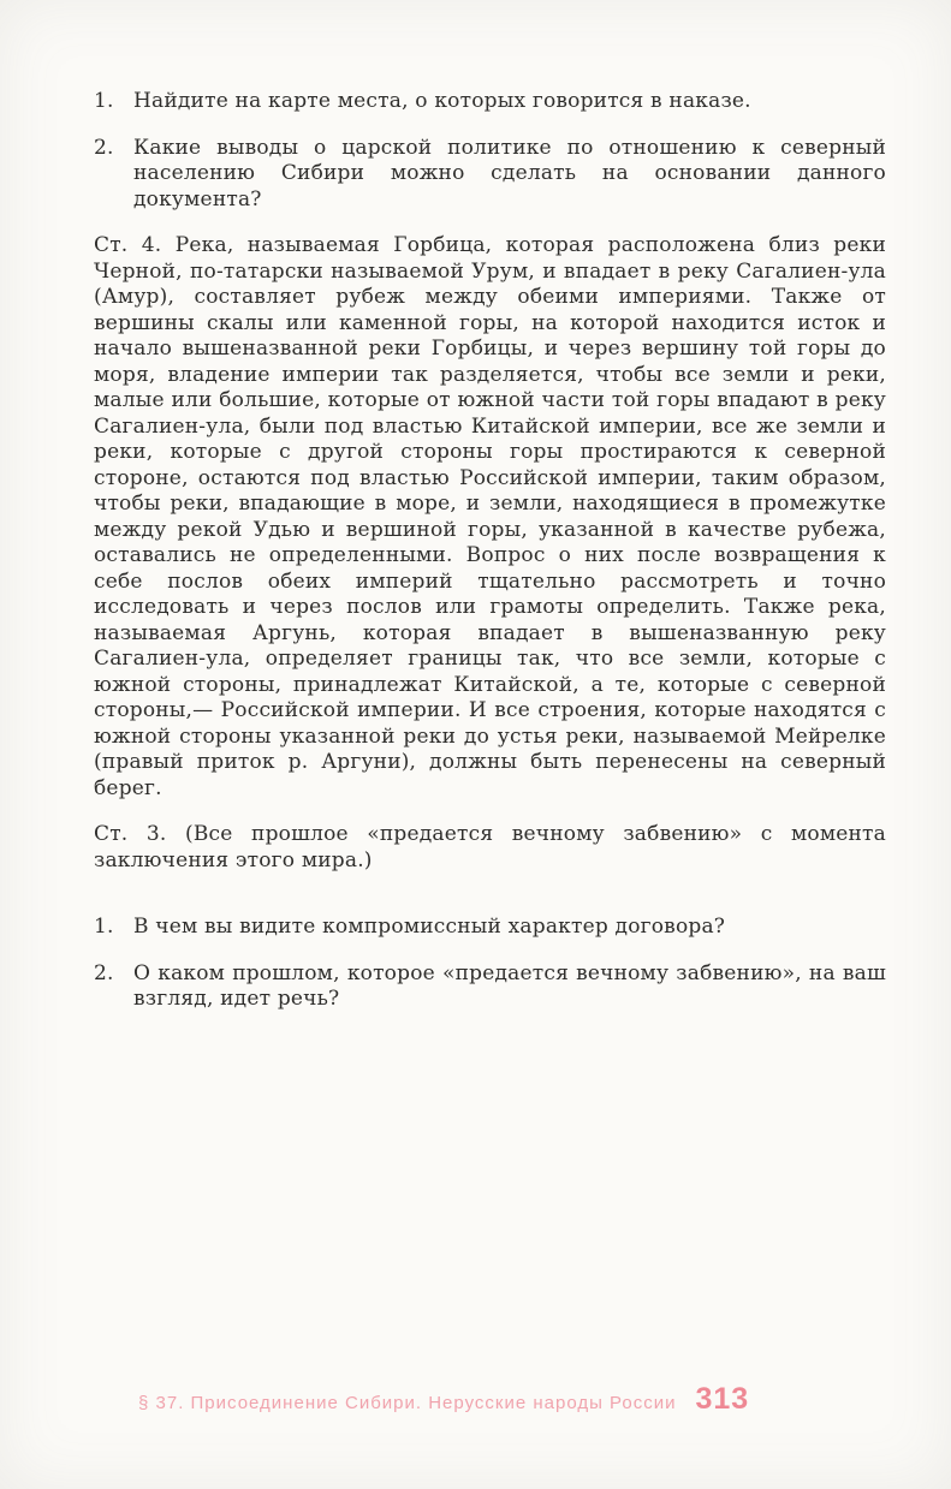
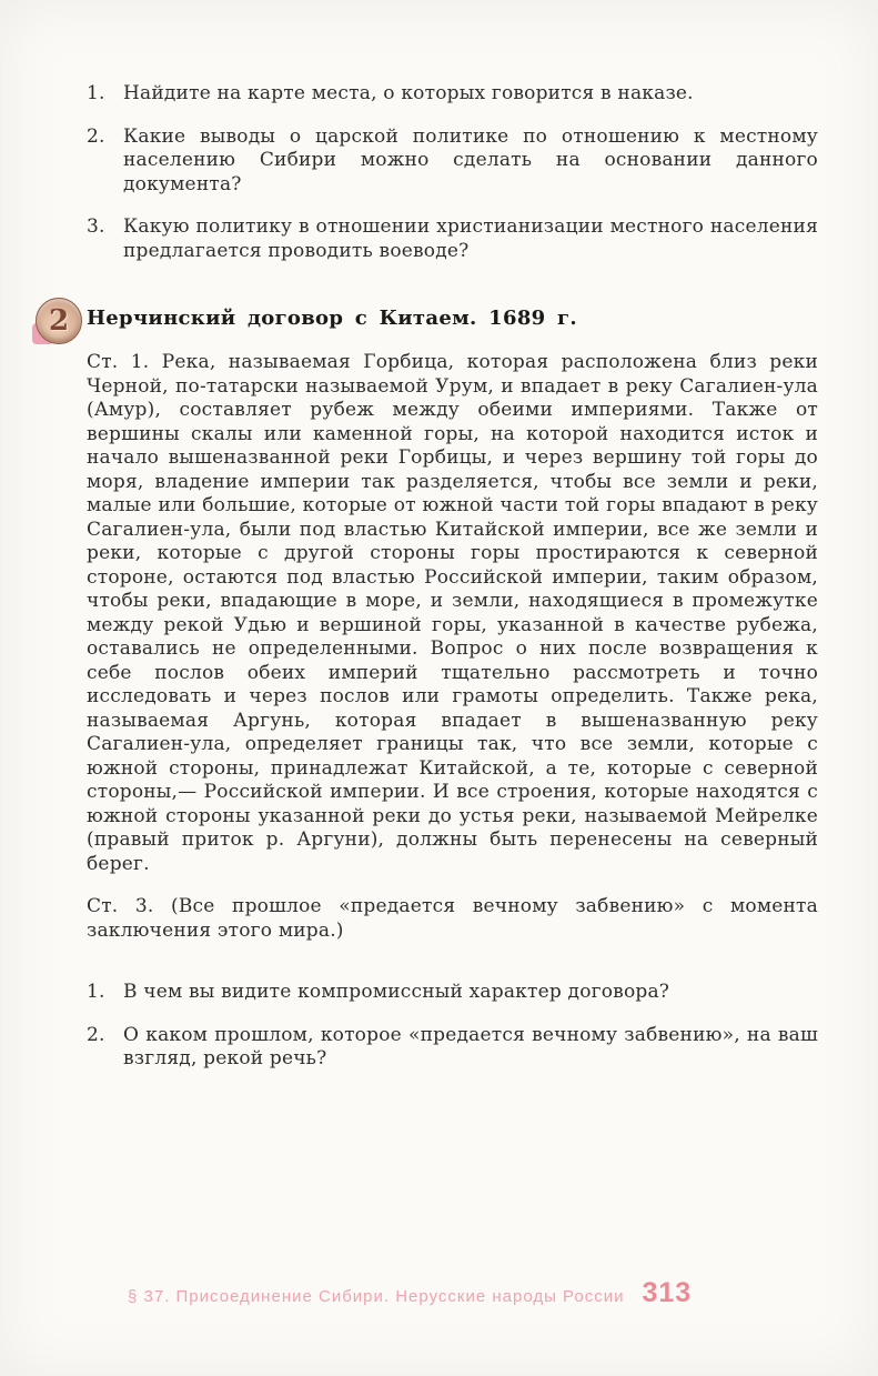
  1.
  Найдите на карте места, о которых говорится в наказе.
  2.
- Какие выводы о царской политике по отношению к северный населению Сибири можно сделать на основании данного документа?
+ Какие выводы о царской политике по отношению к местному населению Сибири можно сделать на основании данного документа?
+ 3.
+ Какую политику в отношении христианизации местного населения предлагается проводить воеводе?
+ 2
+ Нерчинский договор с Китаем. 1689 г.
- Ст. 4. Река, называемая Горбица, которая расположена близ реки Черной, по-татарски называемой Урум, и впадает в реку Сагалиен-ула (Амур), составляет рубеж между обеими империями. Также от вершины скалы или каменной горы, на которой находится исток и начало вышеназванной реки Горбицы, и через вершину той горы до моря, владение империи так разделяется, чтобы все земли и реки, малые или большие, которые от южной части той горы впадают в реку Сагалиен-ула, были под властью Китайской империи, все же земли и реки, которые с другой стороны горы простираются к северной стороне, остаются под властью Российской империи, таким образом, чтобы реки, впадающие в море, и земли, находящиеся в промежутке между рекой Удью и вершиной горы, указанной в качестве рубежа, оставались не определенными. Вопрос о них после возвращения к себе послов обеих империй тщательно рассмотреть и точно исследовать и через послов или грамоты определить. Также река, называемая Аргунь, которая впадает в вышеназванную реку Сагалиен-ула, определяет границы так, что все земли, которые с южной стороны, принадлежат Китайской, а те, которые с северной стороны,— Российской империи. И все строения, которые находятся с южной стороны указанной реки до устья реки, называемой Мейрелке (правый приток р. Аргуни), должны быть перенесены на северный берег.
+ Ст. 1. Река, называемая Горбица, которая расположена близ реки Черной, по-татарски называемой Урум, и впадает в реку Сагалиен-ула (Амур), составляет рубеж между обеими империями. Также от вершины скалы или каменной горы, на которой находится исток и начало вышеназванной реки Горбицы, и через вершину той горы до моря, владение империи так разделяется, чтобы все земли и реки, малые или большие, которые от южной части той горы впадают в реку Сагалиен-ула, были под властью Китайской империи, все же земли и реки, которые с другой стороны горы простираются к северной стороне, остаются под властью Российской империи, таким образом, чтобы реки, впадающие в море, и земли, находящиеся в промежутке между рекой Удью и вершиной горы, указанной в качестве рубежа, оставались не определенными. Вопрос о них после возвращения к себе послов обеих империй тщательно рассмотреть и точно исследовать и через послов или грамоты определить. Также река, называемая Аргунь, которая впадает в вышеназванную реку Сагалиен-ула, определяет границы так, что все земли, которые с южной стороны, принадлежат Китайской, а те, которые с северной стороны,— Российской империи. И все строения, которые находятся с южной стороны указанной реки до устья реки, называемой Мейрелке (правый приток р. Аргуни), должны быть перенесены на северный берег.
  Ст. 3. (Все прошлое «предается вечному забвению» с момента заключения этого мира.)
  1.
  В чем вы видите компромиссный характер договора?
  2.
- О каком прошлом, которое «предается вечному забвению», на ваш взгляд, идет речь?
+ О каком прошлом, которое «предается вечному забвению», на ваш взгляд, рекой речь?
  § 37. Присоединение Сибири. Нерусские народы России
  313
